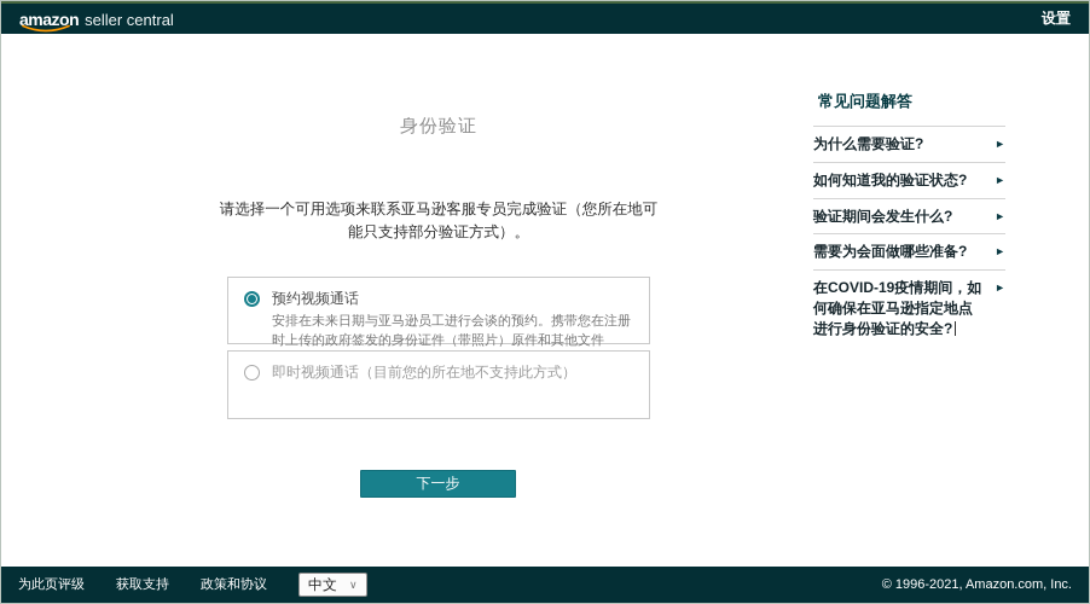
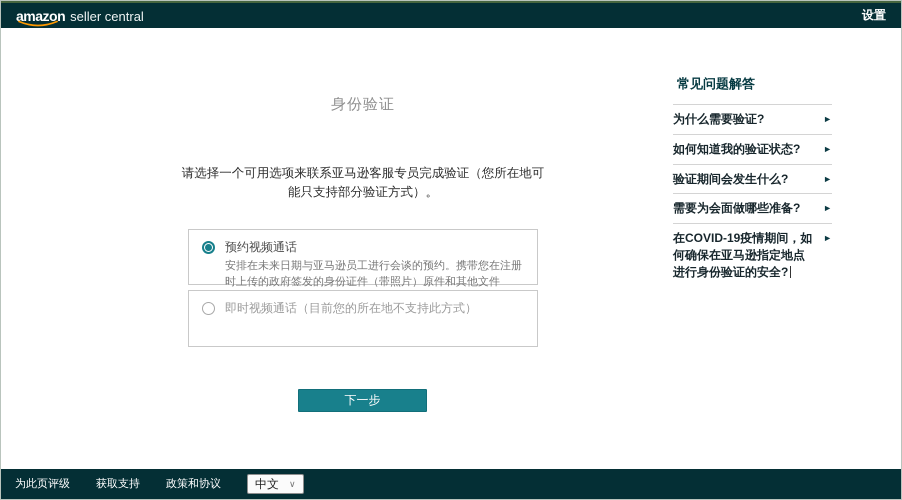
  amazon
  seller central
  设置
  身份验证
  请选择一个可用选项来联系亚马逊客服专员完成验证（您所在地可能只支持部分验证方式）。
  预约视频通话
  安排在未来日期与亚马逊员工进行会谈的预约。携带您在注册时上传的政府签发的身份证件（带照片）原件和其他文件
  即时视频通话（目前您的所在地不支持此方式）
  下一步
  常见问题解答
  为什么需要验证?
  ►
  如何知道我的验证状态?
  ►
  验证期间会发生什么?
  ►
  需要为会面做哪些准备?
  ►
  在COVID-19疫情期间，如何确保在亚马逊指定地点进行身份验证的安全?
  ►
  为此页评级
  获取支持
  政策和协议
  中文
  ∨
- © 1996-2021, Amazon.com, Inc.
